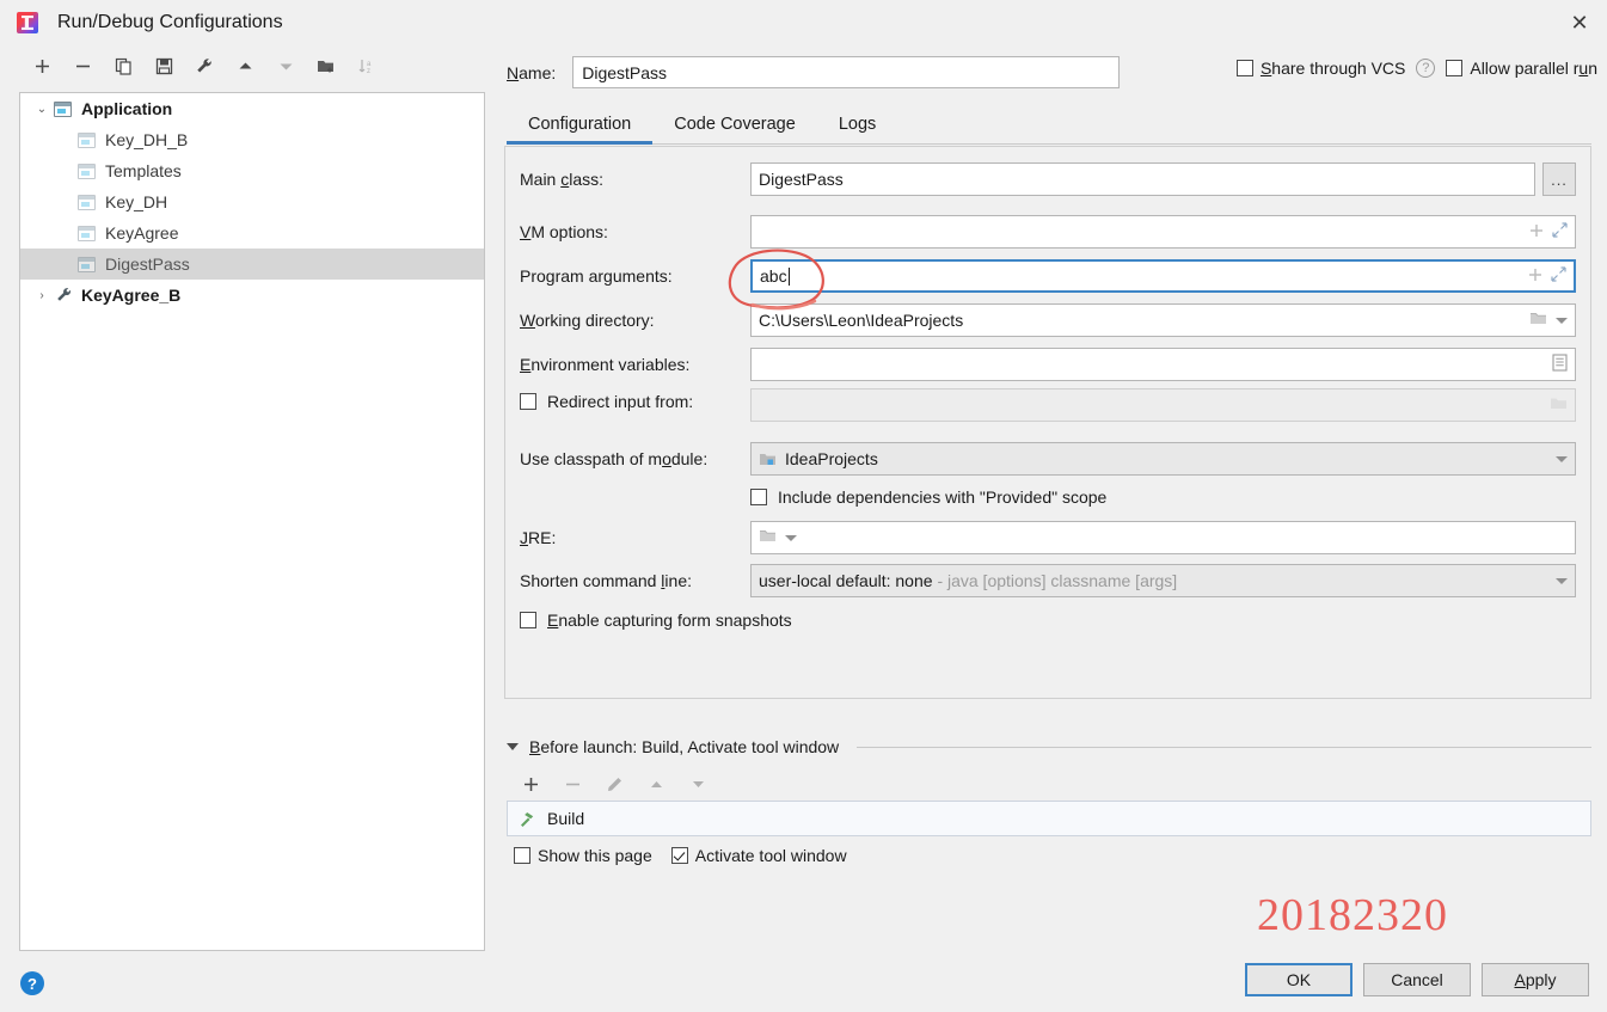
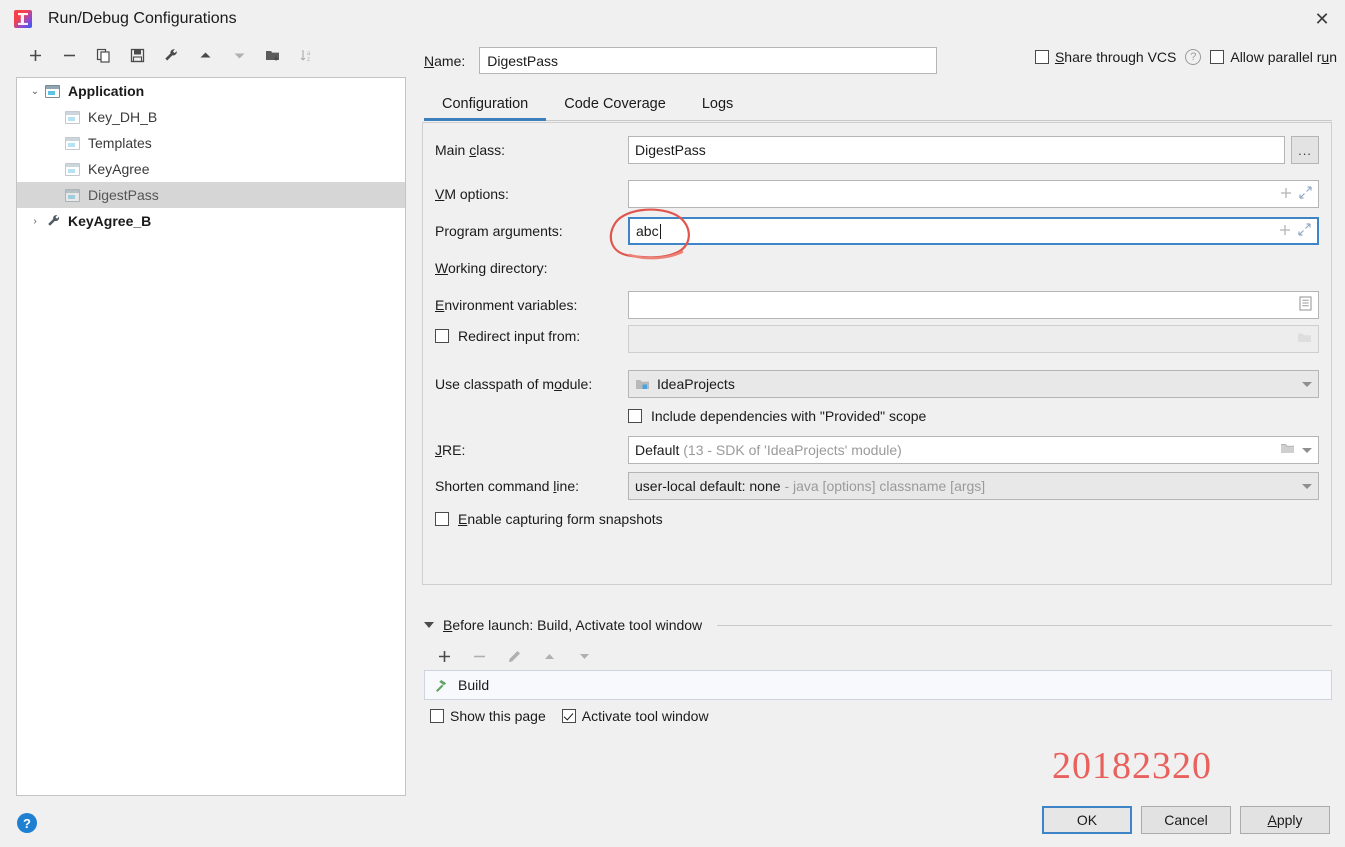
  Run/Debug Configurations
  ✕
  ⌄
  Application
  Key_DH_B
  Templates
- Key_DH
  KeyAgree
  DigestPass
  ›
  KeyAgree_B
  Name:
  DigestPass
  Share through VCS
  ?
  Allow parallel run
  Configuration
  Code Coverage
  Logs
  Main class:
  DigestPass
  ...
  VM options:
  Program arguments:
  abc
  Working directory:
- C:\Users\Leon\IdeaProjects
  Environment variables:
  Redirect input from:
  Use classpath of module:
  IdeaProjects
  Include dependencies with "Provided" scope
  JRE:
+ Default (13 - SDK of 'IdeaProjects' module)
  Shorten command line:
  user-local default: none - java [options] classname [args]
  Enable capturing form snapshots
  Before launch: Build, Activate tool window
  Build
  Show this page
  Activate tool window
  20182320
  ?
  OK
  Cancel
  A
  pply
